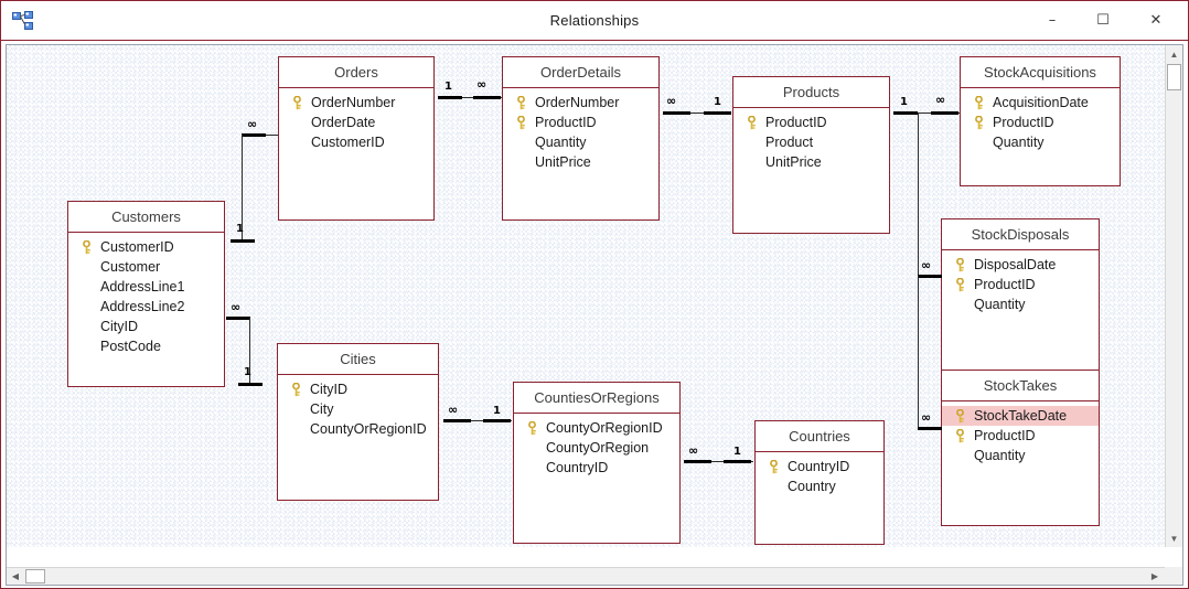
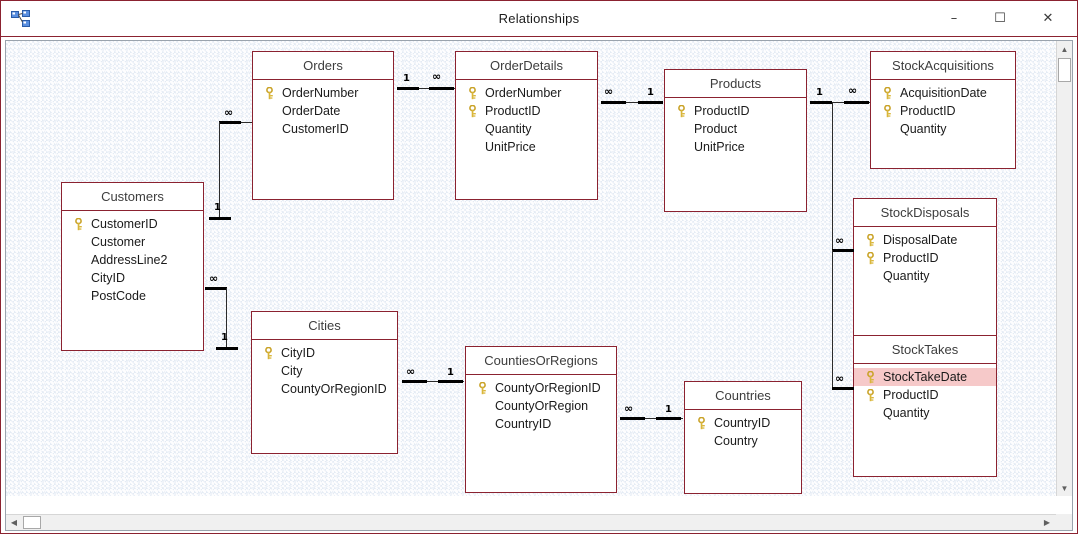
  Relationships
  –
  ☐
  ✕
  Orders
  OrderNumber
  OrderDate
  CustomerID
  OrderDetails
  OrderNumber
  ProductID
  Quantity
  UnitPrice
  Products
  ProductID
  Product
  UnitPrice
  StockAcquisitions
  AcquisitionDate
  ProductID
  Quantity
  StockDisposals
  DisposalDate
  ProductID
  Quantity
  StockTakes
  StockTakeDate
  ProductID
  Quantity
  Customers
  CustomerID
  Customer
- AddressLine1
  AddressLine2
  CityID
  PostCode
  Cities
  CityID
  City
  CountyOrRegionID
  CountiesOrRegions
  CountyOrRegionID
  CountyOrRegion
  CountryID
  Countries
  CountryID
  Country
  1
  ∞
  ∞
  1
  1
  ∞
  ∞
  ∞
  ∞
  1
  ∞
  1
  ∞
  1
  ∞
  1
  ▲
  ▼
  ◀
  ▶
